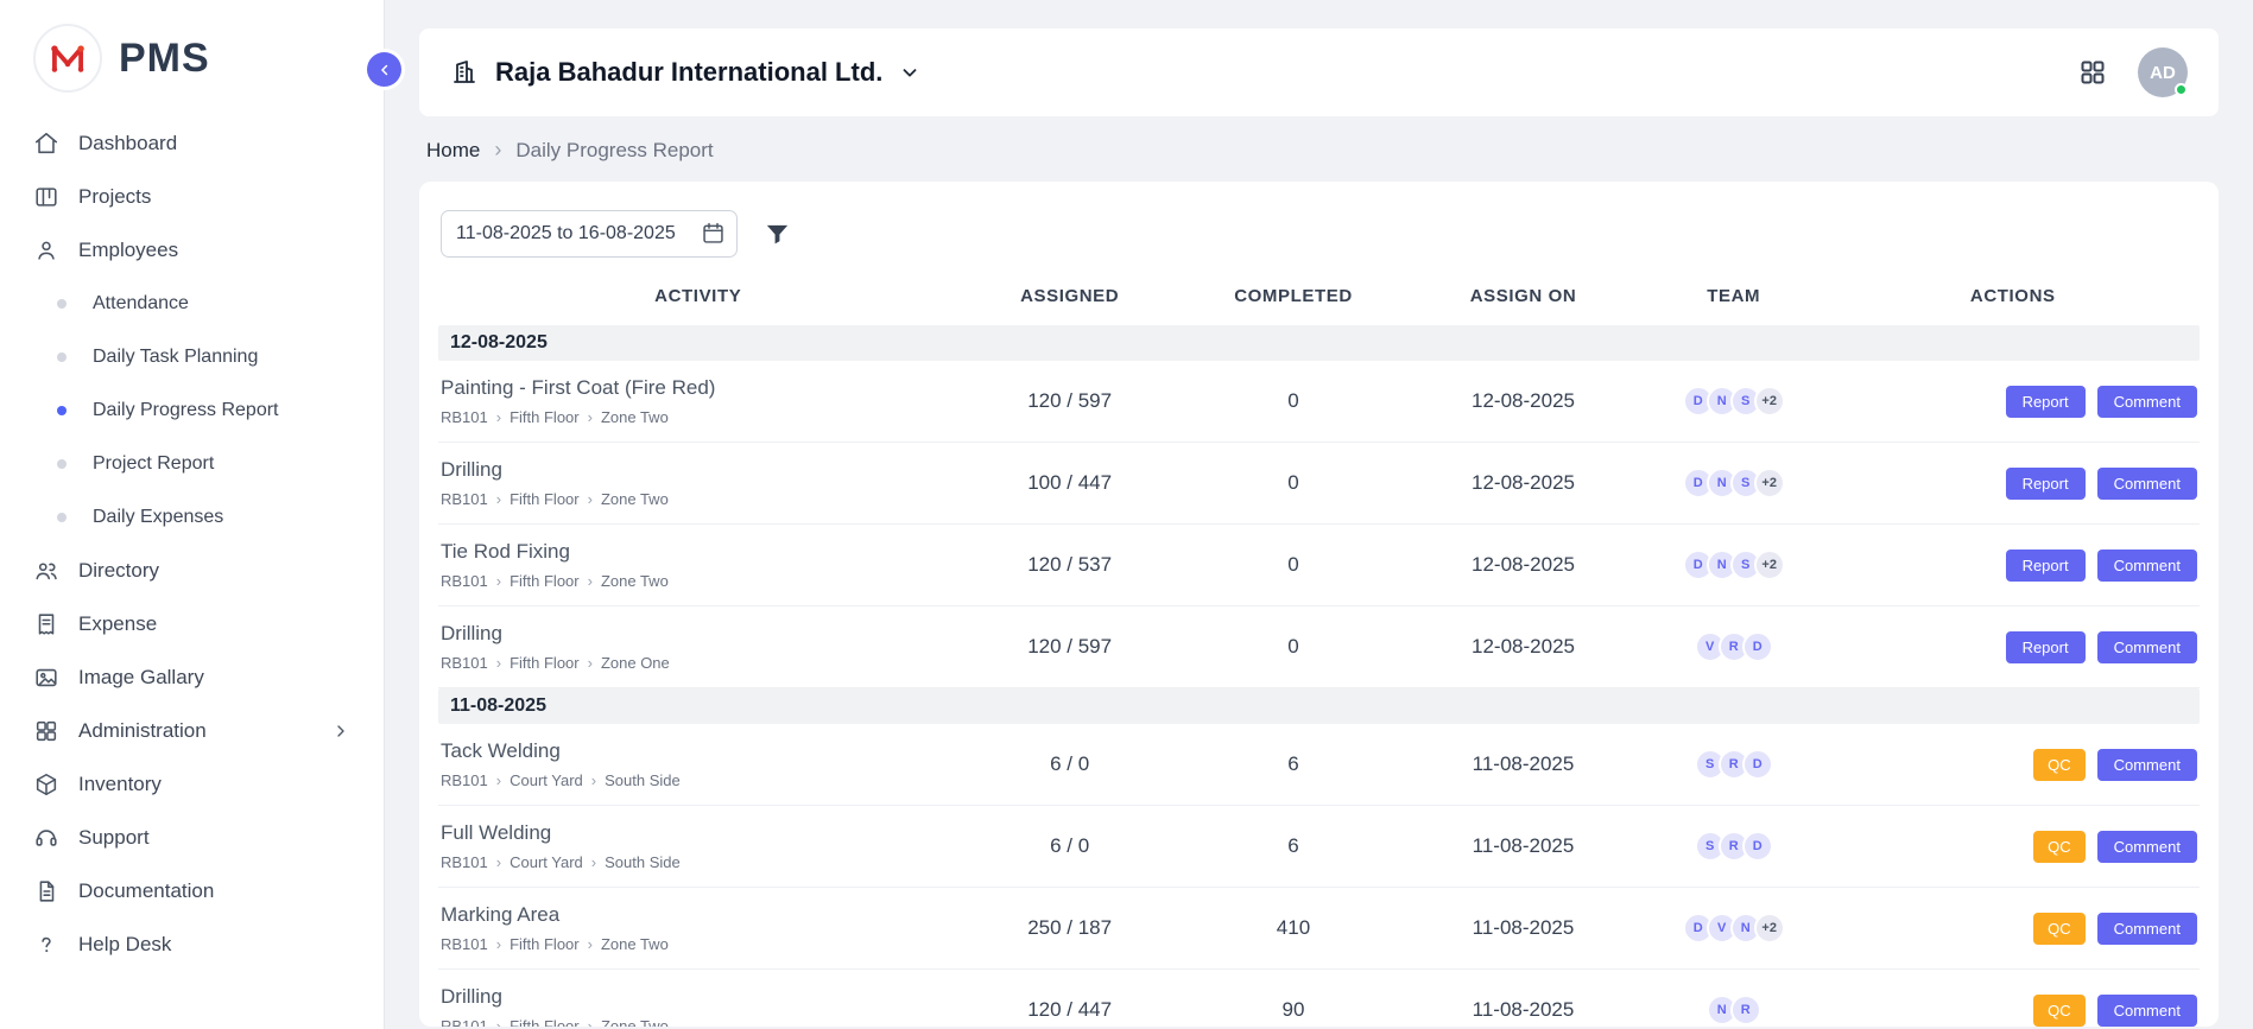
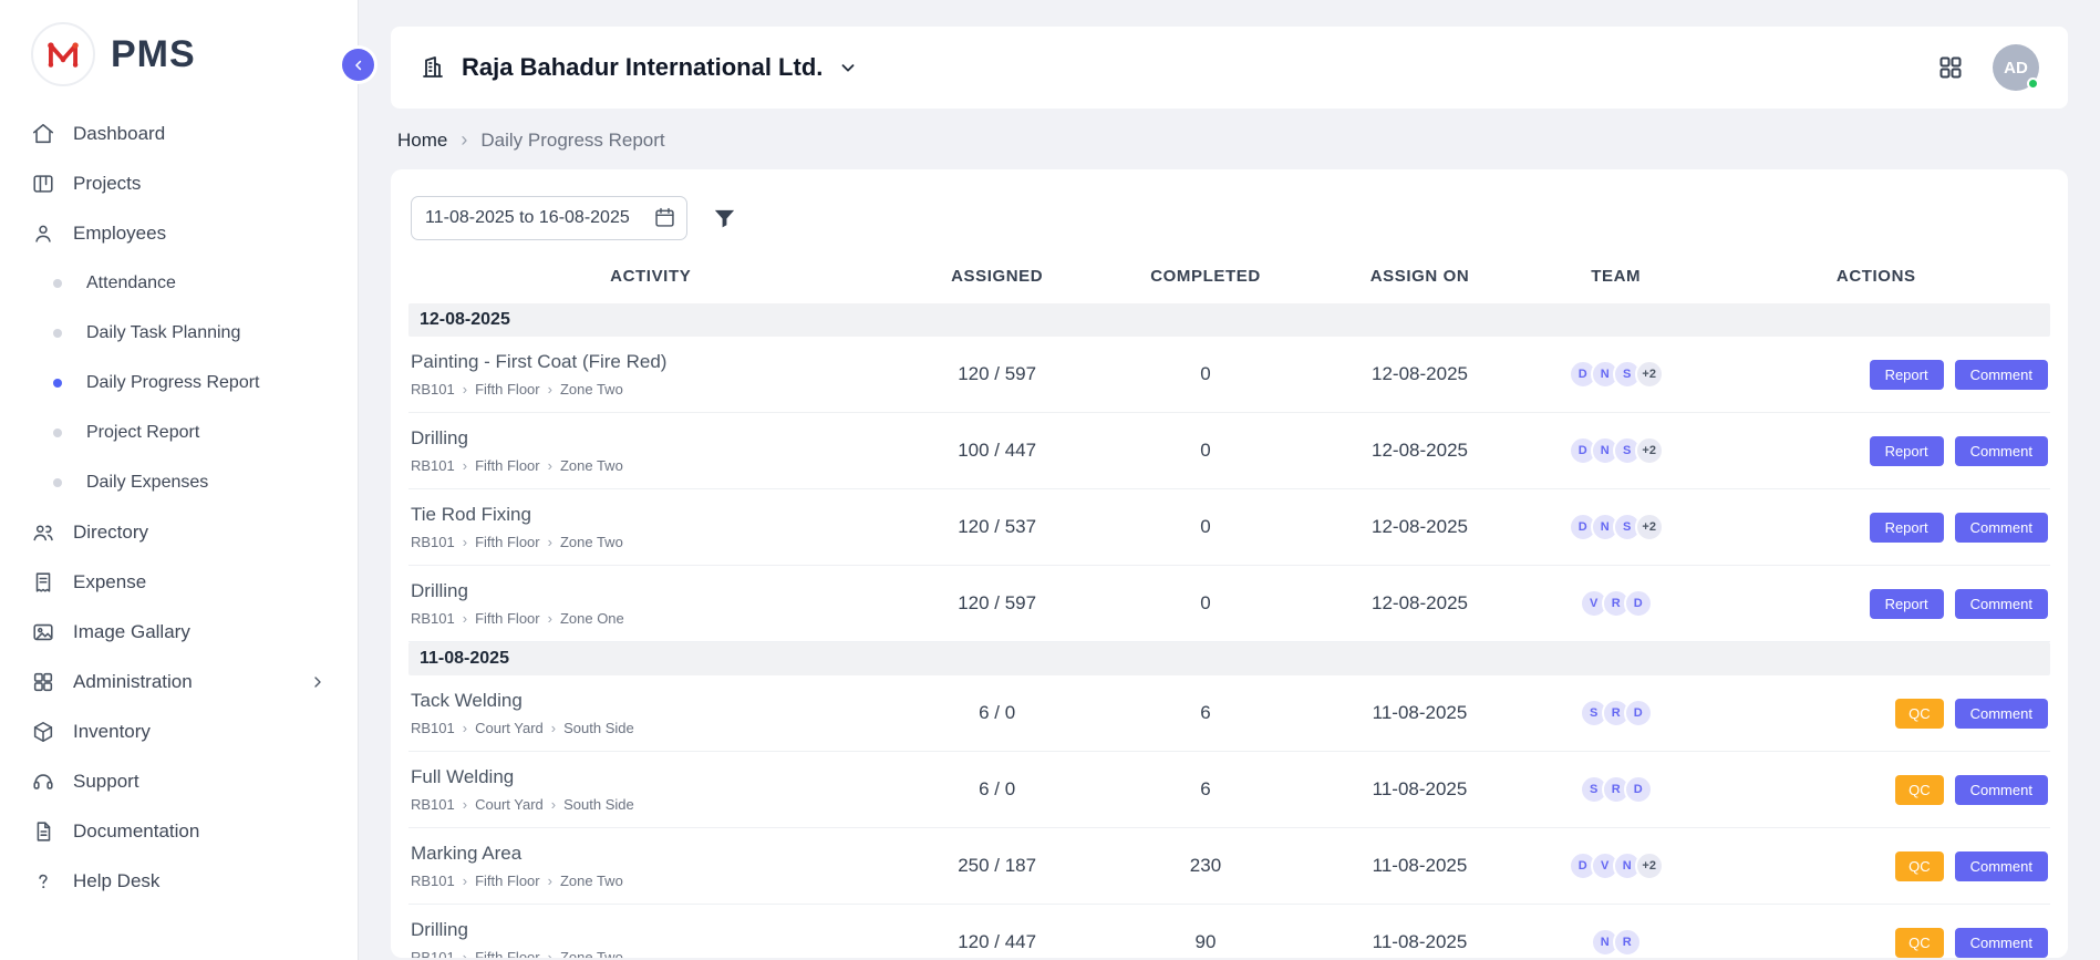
  PMS
  Dashboard
  Projects
  Employees
  Attendance
  Daily Task Planning
  Daily Progress Report
  Project Report
  Daily Expenses
  Directory
  Expense
  Image Gallary
  Administration
  Inventory
  Support
  Documentation
  Help Desk
  Raja Bahadur International Ltd.
  AD
  Home
  ›
  Daily Progress Report
  11-08-2025 to 16-08-2025
  ACTIVITY
  ASSIGNED
  COMPLETED
  ASSIGN ON
  TEAM
  ACTIONS
  12-08-2025
  Painting - First Coat (Fire Red)
  RB101
  ›
  Fifth Floor
  ›
  Zone Two
  120 / 597
  0
  12-08-2025
  D
  N
  S
  +2
  Report
  Comment
  Drilling
  RB101
  ›
  Fifth Floor
  ›
  Zone Two
  100 / 447
  0
  12-08-2025
  D
  N
  S
  +2
  Report
  Comment
  Tie Rod Fixing
  RB101
  ›
  Fifth Floor
  ›
  Zone Two
  120 / 537
  0
  12-08-2025
  D
  N
  S
  +2
  Report
  Comment
  Drilling
  RB101
  ›
  Fifth Floor
  ›
  Zone One
  120 / 597
  0
  12-08-2025
  V
  R
  D
  Report
  Comment
  11-08-2025
  Tack Welding
  RB101
  ›
  Court Yard
  ›
  South Side
  6 / 0
  6
  11-08-2025
  S
  R
  D
  QC
  Comment
  Full Welding
  RB101
  ›
  Court Yard
  ›
  South Side
  6 / 0
  6
  11-08-2025
  S
  R
  D
  QC
  Comment
  Marking Area
  RB101
  ›
  Fifth Floor
  ›
  Zone Two
  250 / 187
- 410
+ 230
  11-08-2025
  D
  V
  N
  +2
  QC
  Comment
  Drilling
  RB101
  ›
  Fifth Floor
  ›
  Zone Two
  120 / 447
  90
  11-08-2025
  N
  R
  QC
  Comment
